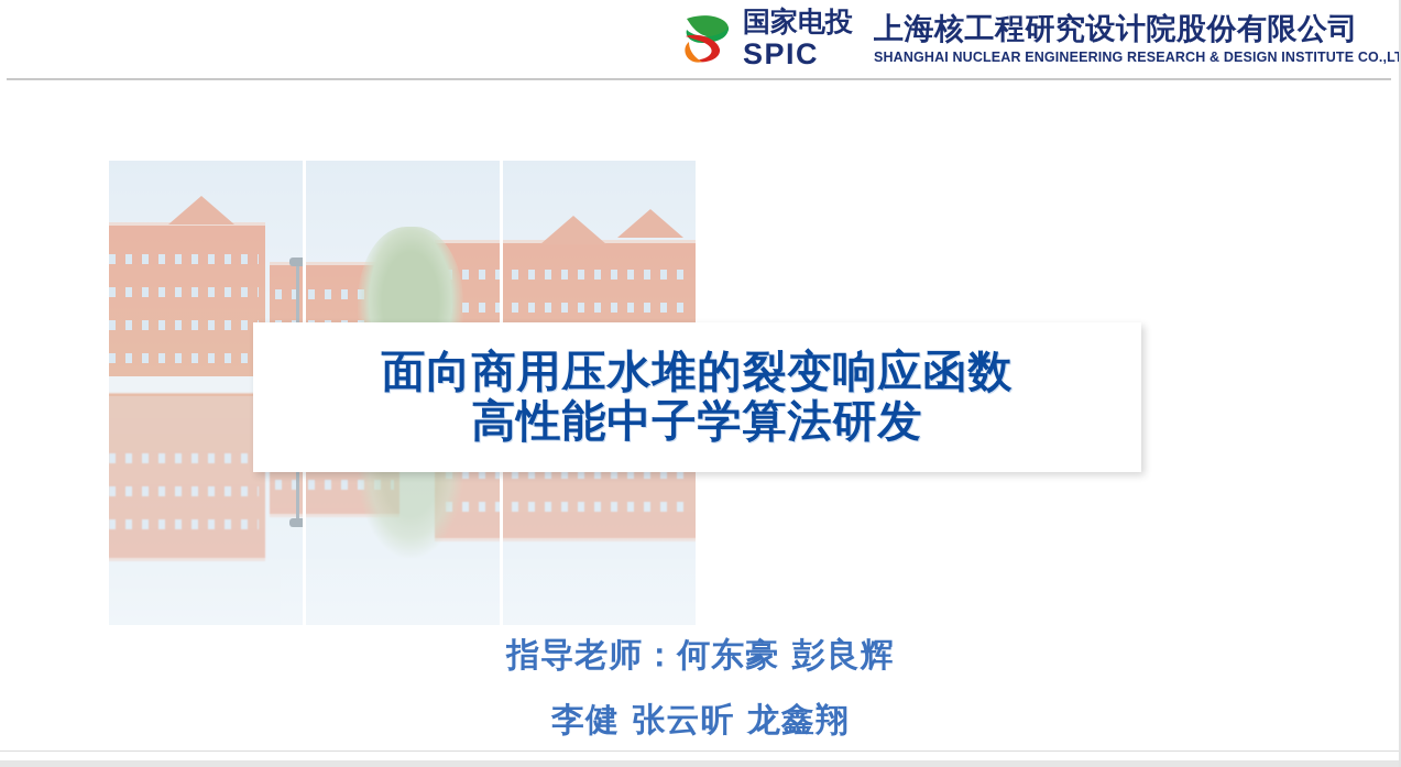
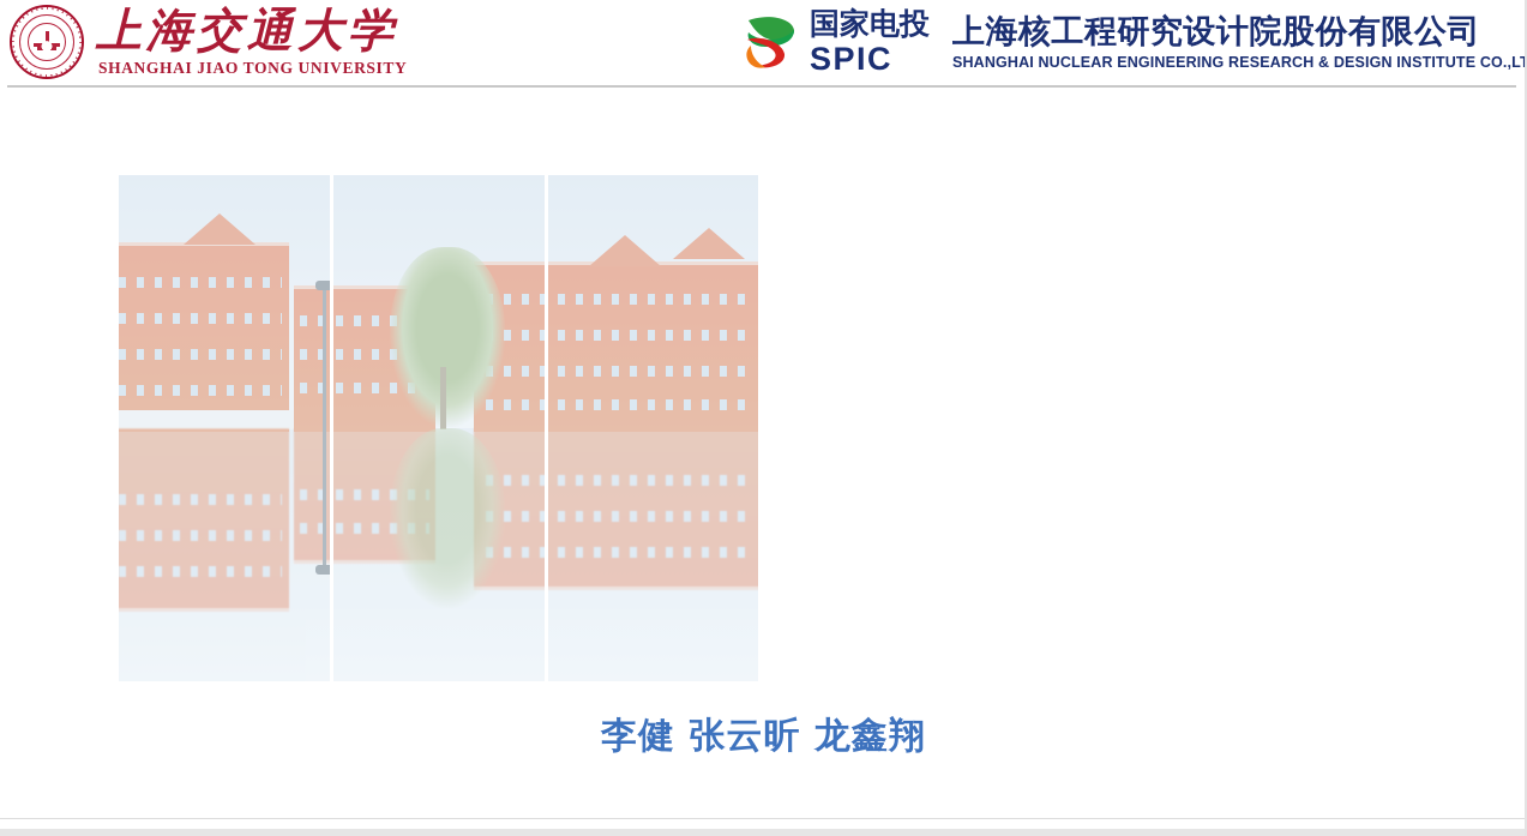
+ 上海交通大学
+ SHANGHAI JIAO TONG UNIVERSITY
  国家电投
  SPIC
  上海核工程研究设计院股份有限公司
  SHANGHAI NUCLEAR ENGINEERING RESEARCH & DESIGN INSTITUTE CO.,LT
- 面向商用压水堆的裂变响应函数
- 高性能中子学算法研发
- 指导老师：何东豪 彭良辉
  李健 张云昕 龙鑫翔
